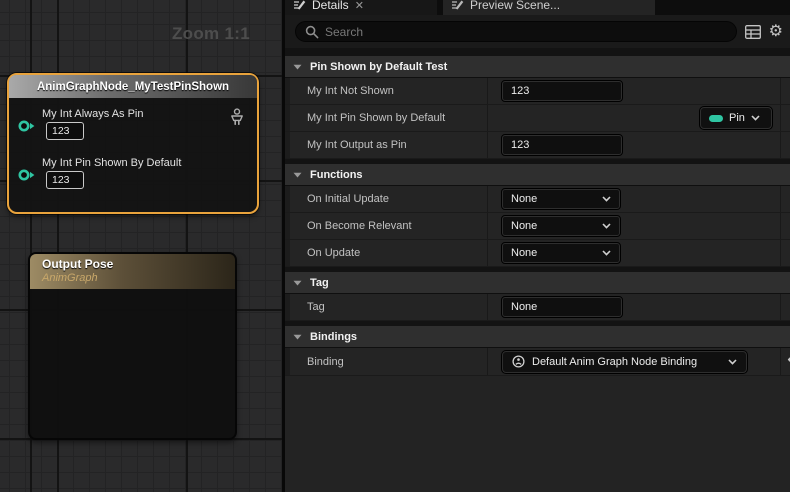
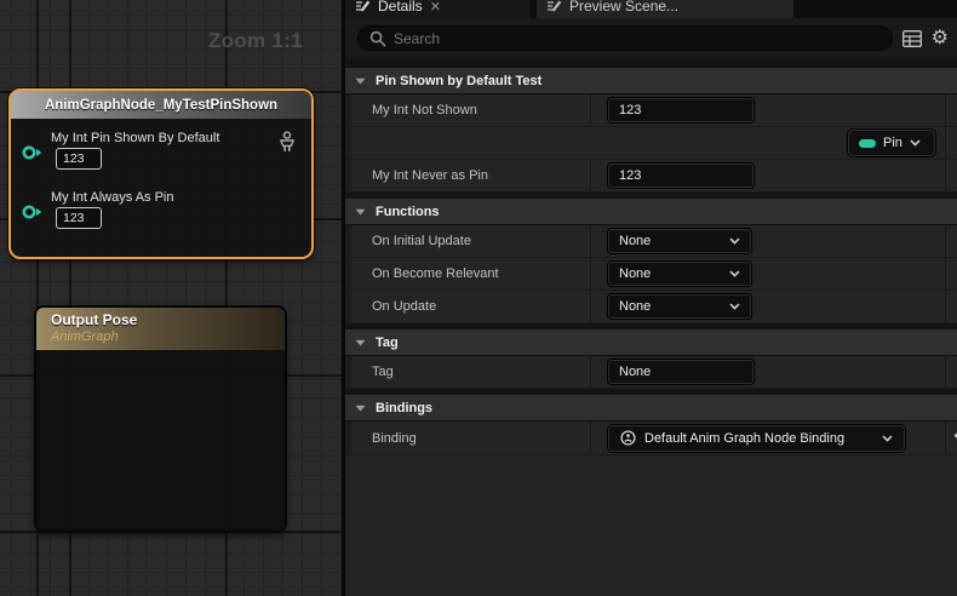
  Zoom 1:1
  AnimGraphNode_MyTestPinShown
- My Int Always As Pin
+ My Int Pin Shown By Default
  123
- My Int Pin Shown By Default
+ My Int Always As Pin
  123
  Output Pose
  AnimGraph
  Details
  ✕
  Preview Scene...
  Search
  ⚙
  Pin Shown by Default Test
  My Int Not Shown
  123
- My Int Pin Shown by Default
  Pin
- My Int Output as Pin
+ My Int Never as Pin
  123
  Functions
  On Initial Update
  None
  On Become Relevant
  None
  On Update
  None
  Tag
  Tag
  None
  Bindings
  Binding
  Default Anim Graph Node Binding
